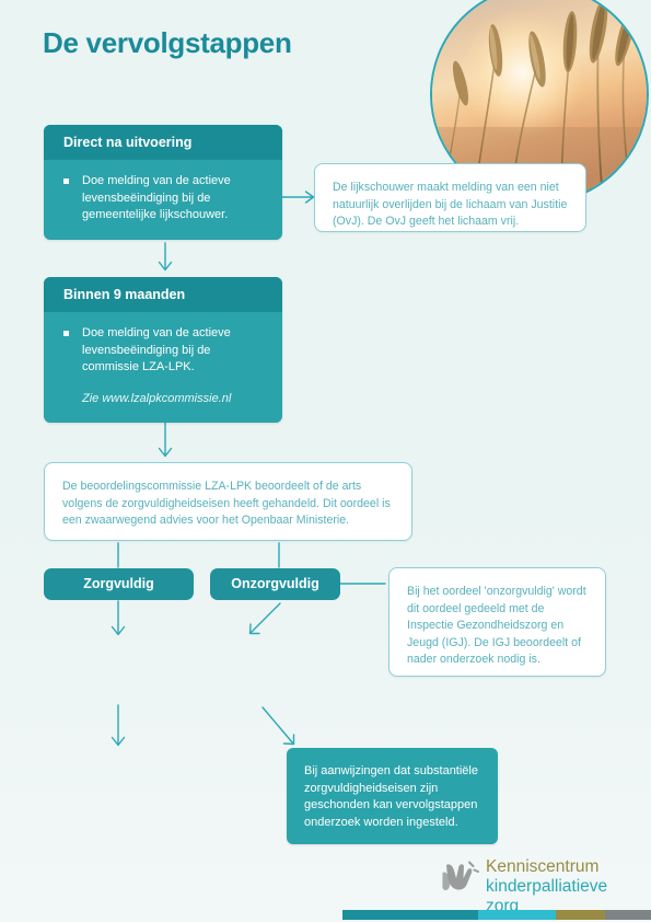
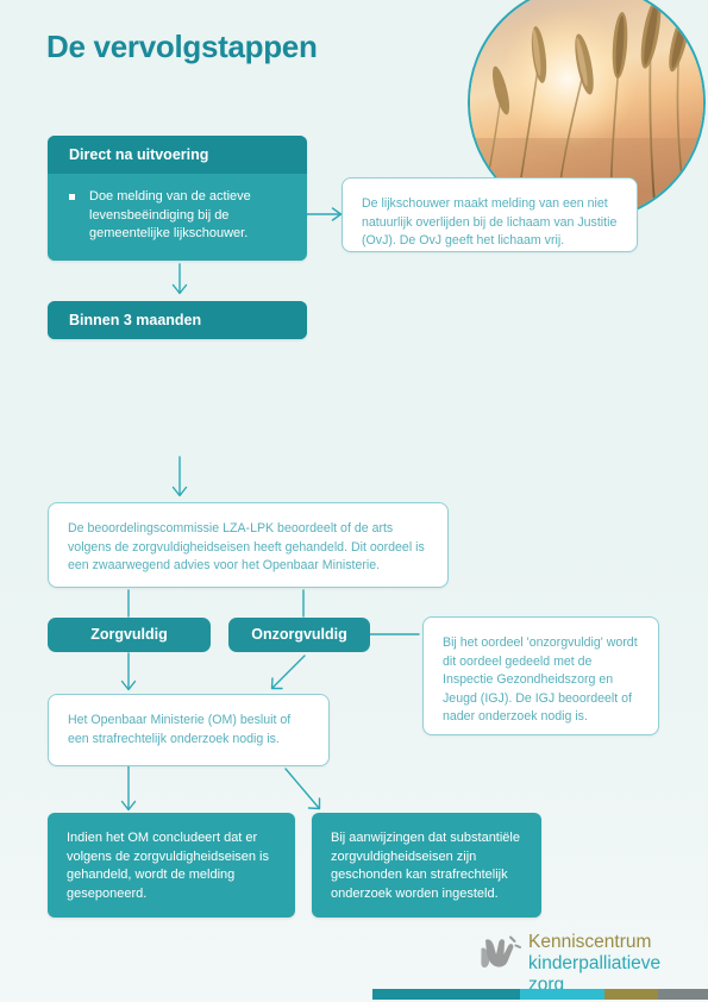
  De vervolgstappen
  Direct na uitvoering
  Doe melding van de actieve levensbeëindiging bij de gemeentelijke lijkschouwer.
  De lijkschouwer maakt melding van een niet natuurlijk overlijden bij de lichaam van Justitie (OvJ). De OvJ geeft het lichaam vrij.
- Binnen 9 maanden
+ Binnen 3 maanden
- Doe melding van de actieve levensbeëindiging bij de commissie LZA-LPK.
- Zie www.lzalpkcommissie.nl
  De beoordelingscommissie LZA-LPK beoordeelt of de arts volgens de zorgvuldigheidseisen heeft gehandeld. Dit oordeel is een zwaarwegend advies voor het Openbaar Ministerie.
  Zorgvuldig
  Onzorgvuldig
  Bij het oordeel 'onzorgvuldig' wordt dit oordeel gedeeld met de Inspectie Gezondheidszorg en Jeugd (IGJ). De IGJ beoordeelt of nader onderzoek nodig is.
+ Het Openbaar Ministerie (OM) besluit of een strafrechtelijk onderzoek nodig is.
+ Indien het OM concludeert dat er volgens de zorgvuldigheidseisen is gehandeld, wordt de melding geseponeerd.
- Bij aanwijzingen dat substantiële zorgvuldigheidseisen zijn geschonden kan vervolgstappen onderzoek worden ingesteld.
+ Bij aanwijzingen dat substantiële zorgvuldigheidseisen zijn geschonden kan strafrechtelijk onderzoek worden ingesteld.
  Kenniscentrum
  kinderpalliatieve zorg
